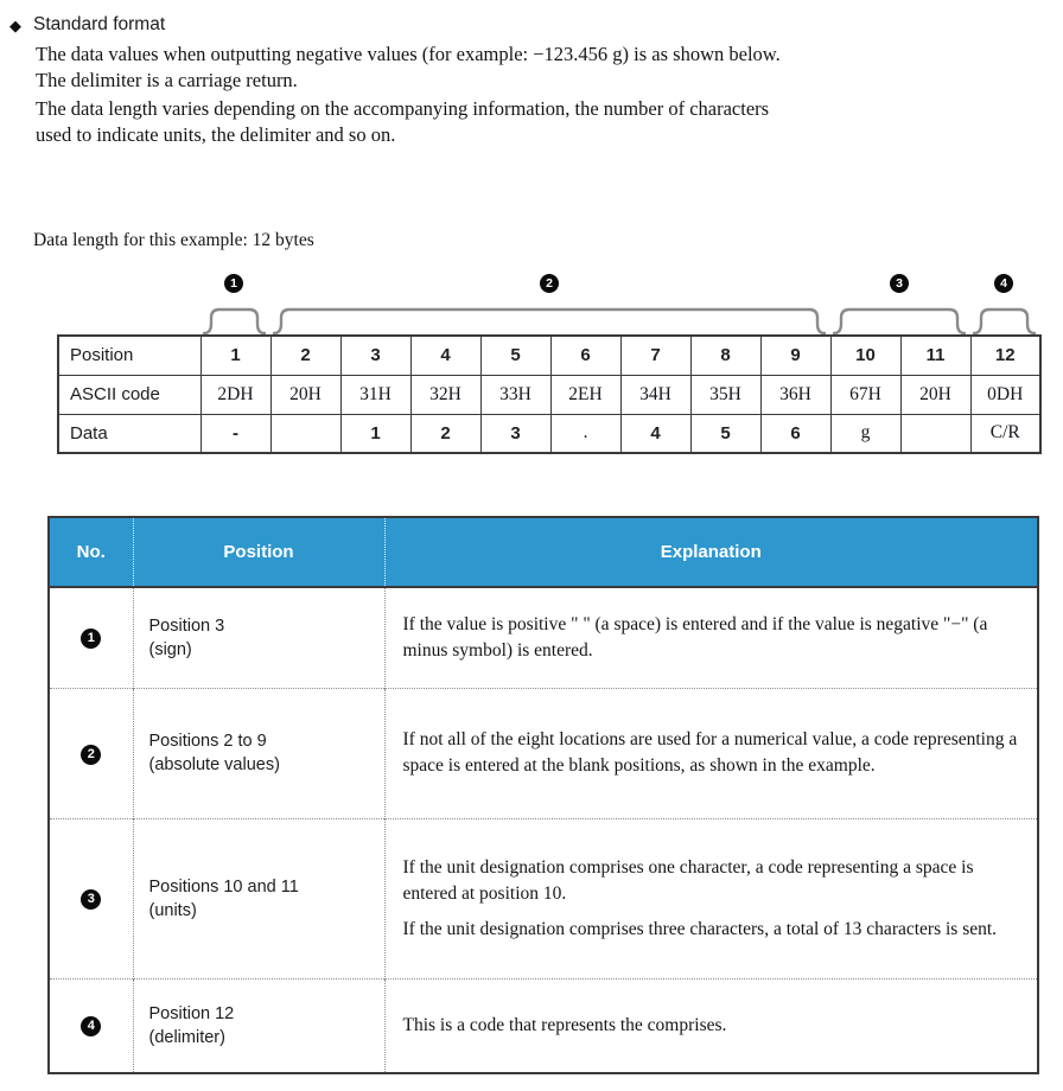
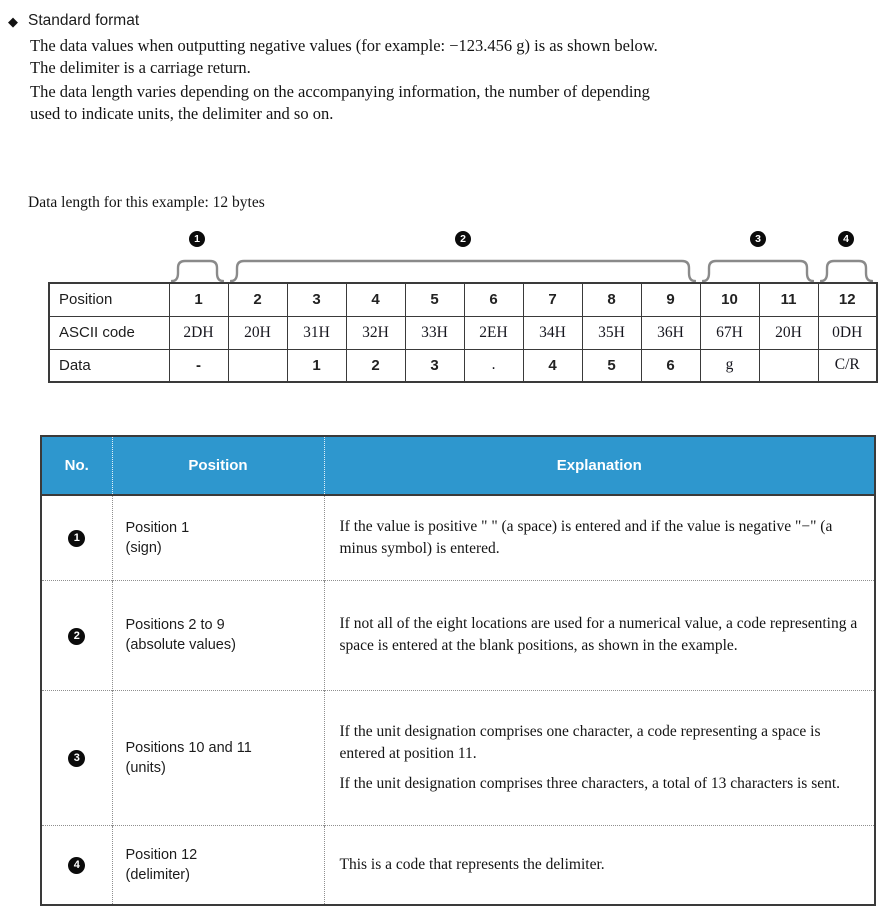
  ◆
  Standard format
  The data values when outputting negative values (for example: −123.456 g) is as shown below.
  The delimiter is a carriage return.
- The data length varies depending on the accompanying information, the number of characters
+ The data length varies depending on the accompanying information, the number of depending
  used to indicate units, the delimiter and so on.
  Data length for this example: 12 bytes
  1
  2
  3
  4
  Position	1	2	3	4	5	6	7	8	9	10	11	12
  ASCII code	2DH	20H	31H	32H	33H	2EH	34H	35H	36H	67H	20H	0DH
  Data	-		1	2	3	.	4	5	6	g		C/R
  No.	Position	Explanation
- 1	Position 3 (sign)	If the value is positive " " (a space) is entered and if the value is negative "−" (a minus symbol) is entered.
+ 1	Position 1 (sign)	If the value is positive " " (a space) is entered and if the value is negative "−" (a minus symbol) is entered.
  2	Positions 2 to 9 (absolute values)	If not all of the eight locations are used for a numerical value, a code representing a space is entered at the blank positions, as shown in the example.
- 3	Positions 10 and 11 (units)	If the unit designation comprises one character, a code representing a space is entered at position 10. If the unit designation comprises three characters, a total of 13 characters is sent.
+ 3	Positions 10 and 11 (units)	If the unit designation comprises one character, a code representing a space is entered at position 11. If the unit designation comprises three characters, a total of 13 characters is sent.
- 4	Position 12 (delimiter)	This is a code that represents the comprises.
+ 4	Position 12 (delimiter)	This is a code that represents the delimiter.
